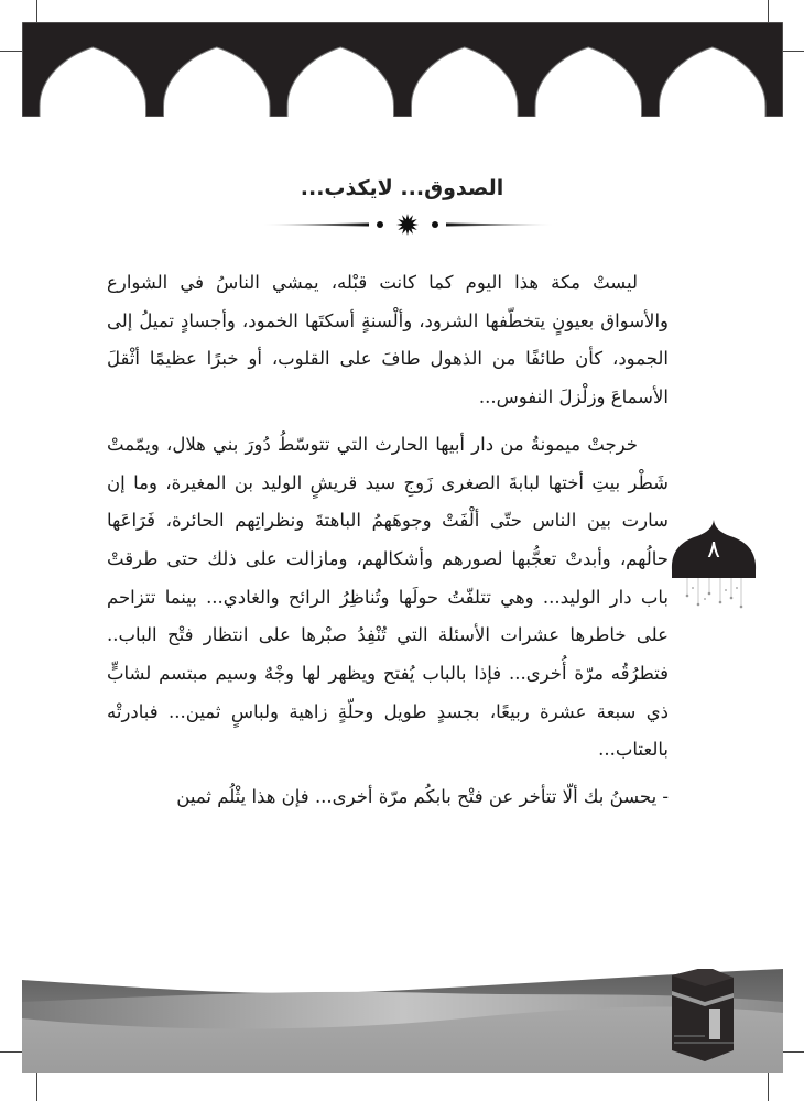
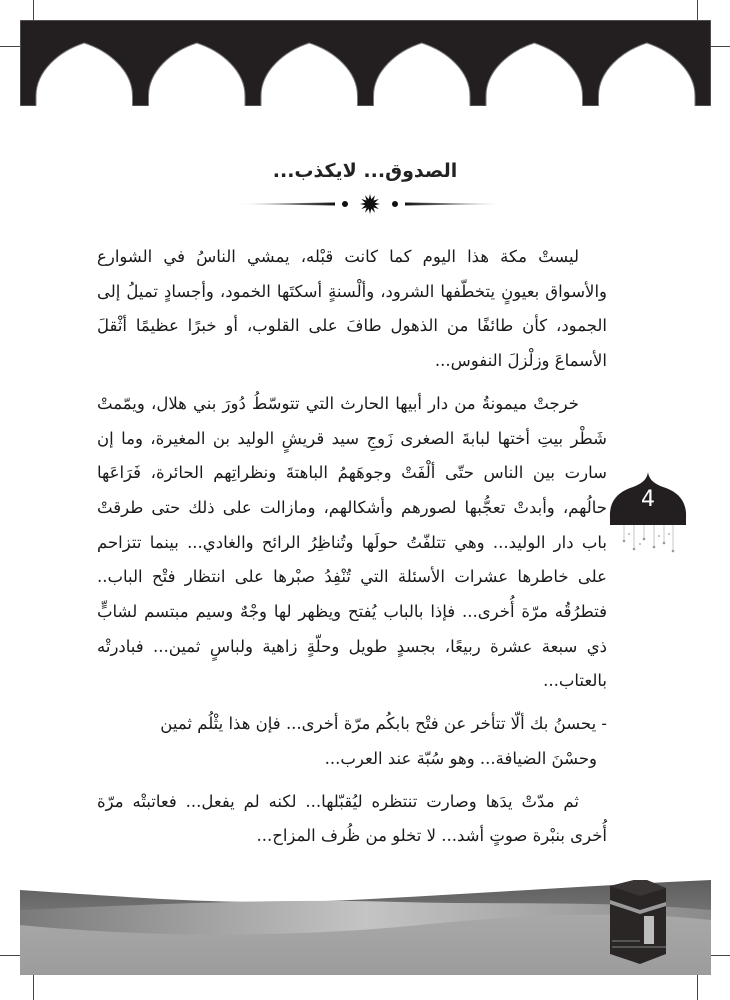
  الصدوق... لايكذب...
  ليستْ مكة هذا اليوم كما كانت قبْله، يمشي الناسُ في الشوارع والأسواق بعيونٍ يتخطّفها الشرود، وألْسنةٍ أسكتَها الخمود، وأجسادٍ تميلُ إلى الجمود، كأن طائفًا من الذهول طافَ على القلوب، أو خبرًا عظيمًا أثْقلَ الأسماعَ وزلْزلَ النفوس...
  خرجتْ ميمونةُ من دار أبيها الحارث التي تتوسّطُ دُورَ بني هلال، ويمّمتْ شَطْر بيتِ أختها لبابةَ الصغرى زَوجِ سيد قريشٍ الوليد بن المغيرة، وما إن سارت بين الناس حتّى ألْفَتْ وجوهَهمُ الباهتةَ ونظراتِهم الحائرة، فَرَاعَها حالُهم، وأبدتْ تعجُّبها لصورهم وأشكالهم، ومازالت على ذلك حتى طرقتْ باب دار الوليد... وهي تتلفّتُ حولَها وتُناظِرُ الرائح والغادي... بينما تتزاحم على خاطرها عشرات الأسئلة التي تُنْفِدُ صبْرها على انتظار فتْح الباب.. فتطرُقُه مرّة أُخرى... فإذا بالباب يُفتح ويظهر لها وجْهٌ وسيم مبتسم لشابٍّ ذي سبعة عشرة ربيعًا، بجسدٍ طويل وحلّةٍ زاهية ولباسٍ ثمين... فبادرتْه بالعتاب...
  - يحسنُ بك ألّا تتأخر عن فتْح بابكُم مرّة أخرى... فإن هذا يثْلُم ثمين
+ وحسْنَ الضيافة... وهو سُبّة عند العرب...
+ ثم مدّتْ يدَها وصارت تنتظره ليُقبّلها... لكنه لم يفعل... فعاتبتْه مرّة أُخرى بنبْرة صوتٍ أشد... لا تخلو من ظُرف المزاح...
- ٨
+ 4
